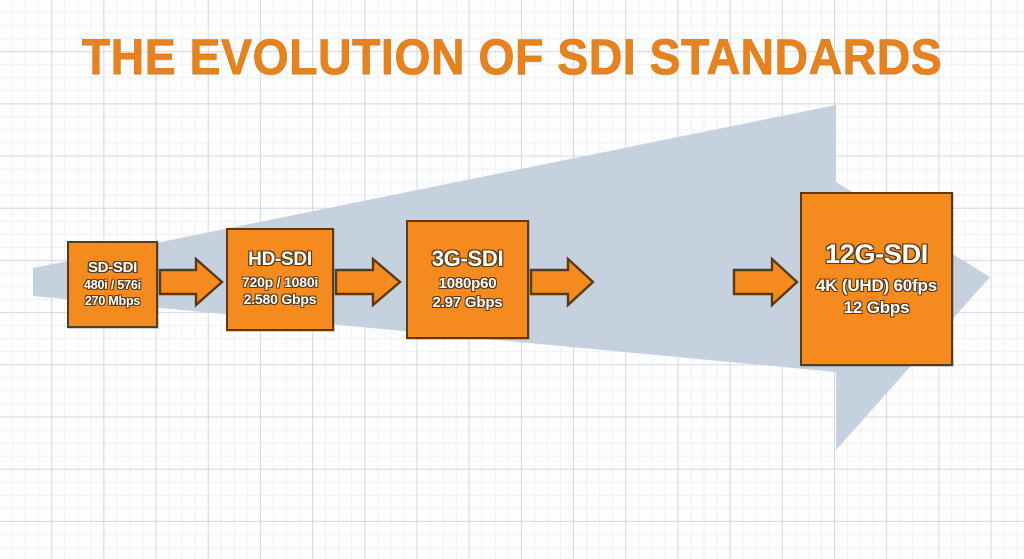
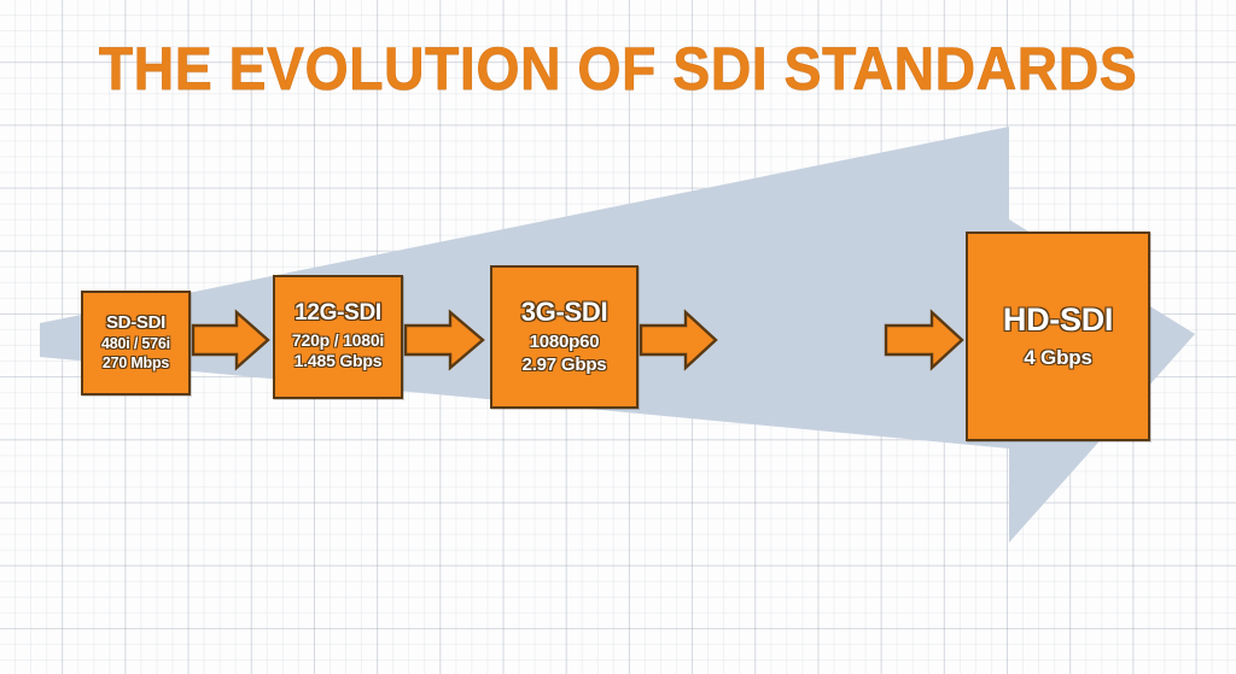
  THE EVOLUTION OF SDI STANDARDS
  SD-SDI
  480i / 576i
  270 Mbps
- HD-SDI
+ 12G-SDI
  720p / 1080i
- 2.580 Gbps
+ 1.485 Gbps
  3G-SDI
  1080p60
  2.97 Gbps
- 12G-SDI
+ HD-SDI
- 4K (UHD) 60fps
- 12 Gbps
+ 4 Gbps
